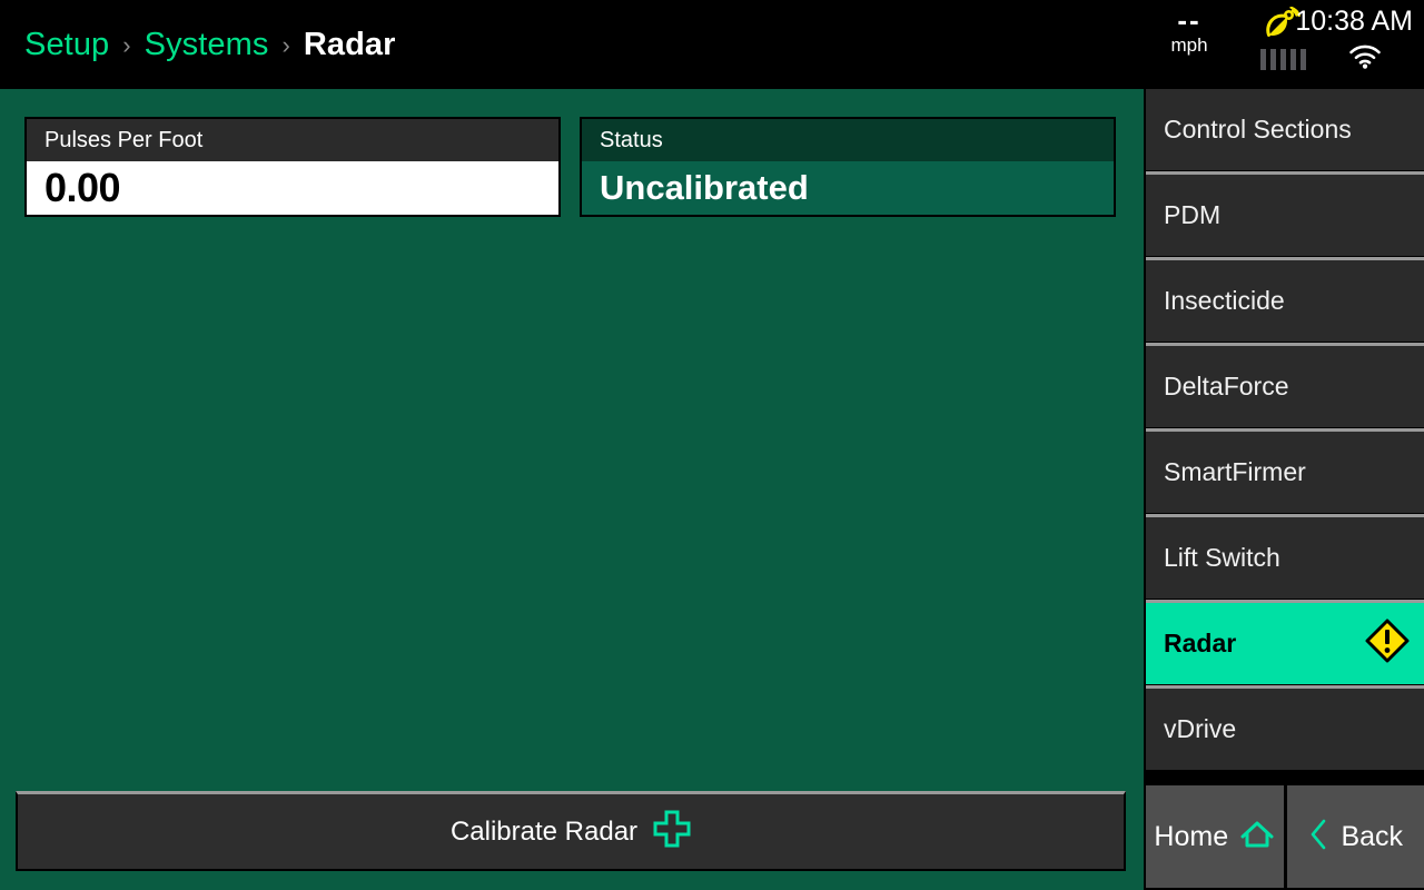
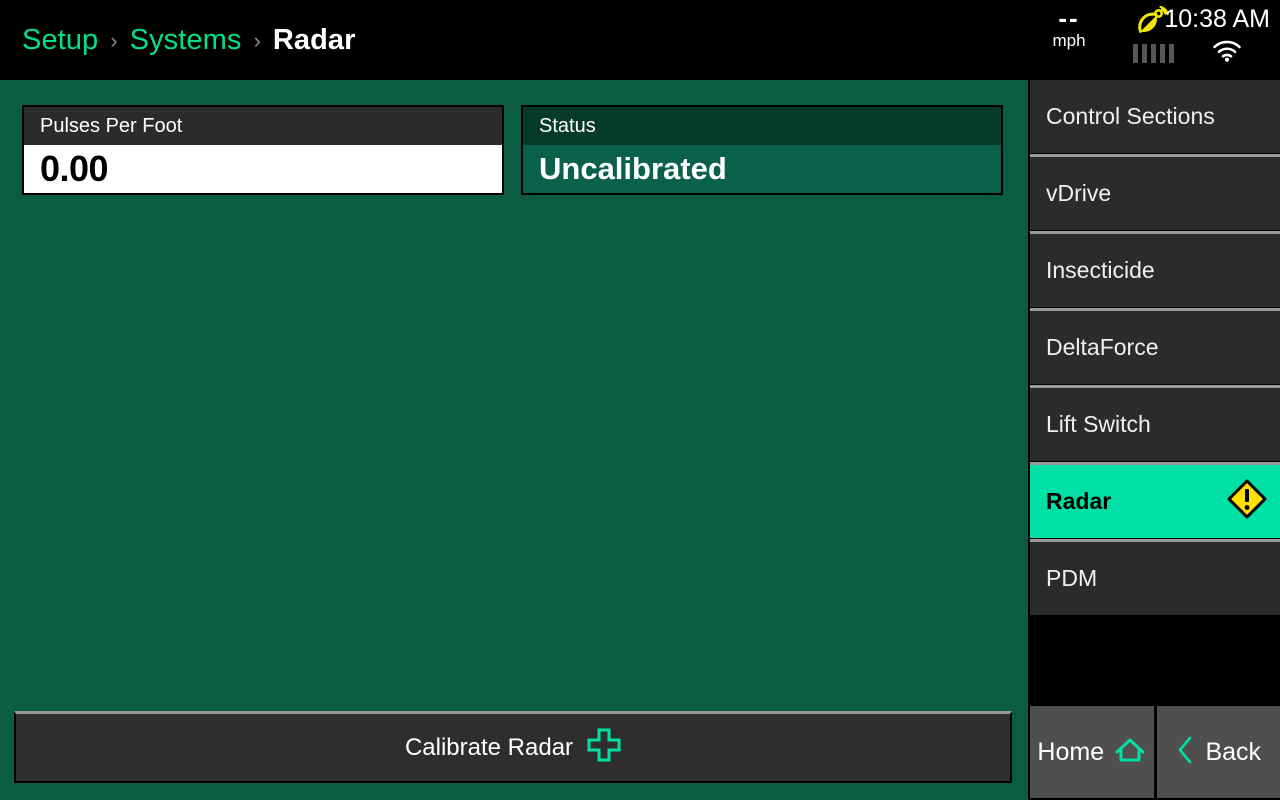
  Setup
  ›
  Systems
  ›
  Radar
  --
  mph
  10:38 AM
  Pulses Per Foot
  0.00
  Status
  Uncalibrated
  Calibrate Radar
  Control Sections
- PDM
+ vDrive
  Insecticide
  DeltaForce
- SmartFirmer
  Lift Switch
  Radar
- vDrive
+ PDM
  Home
  Back
